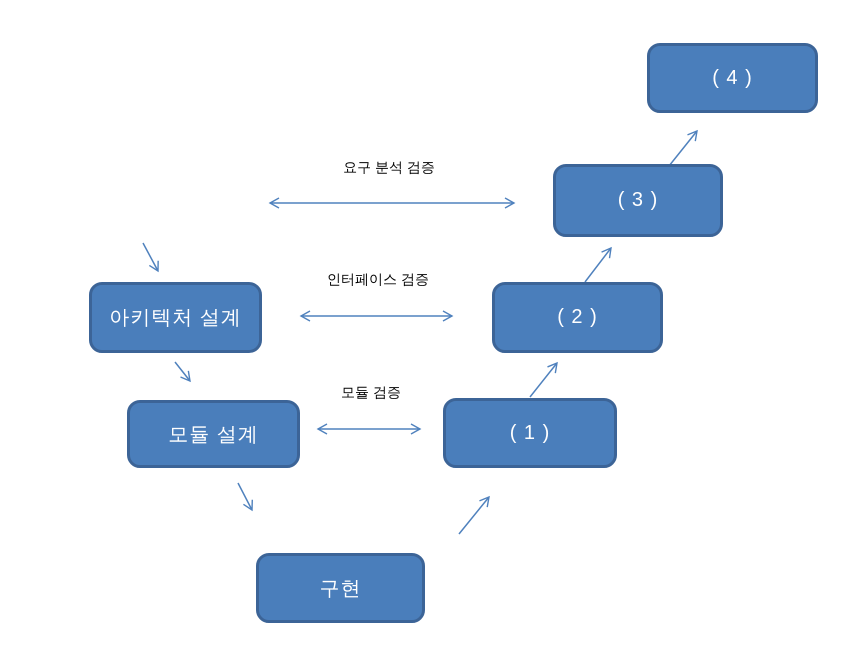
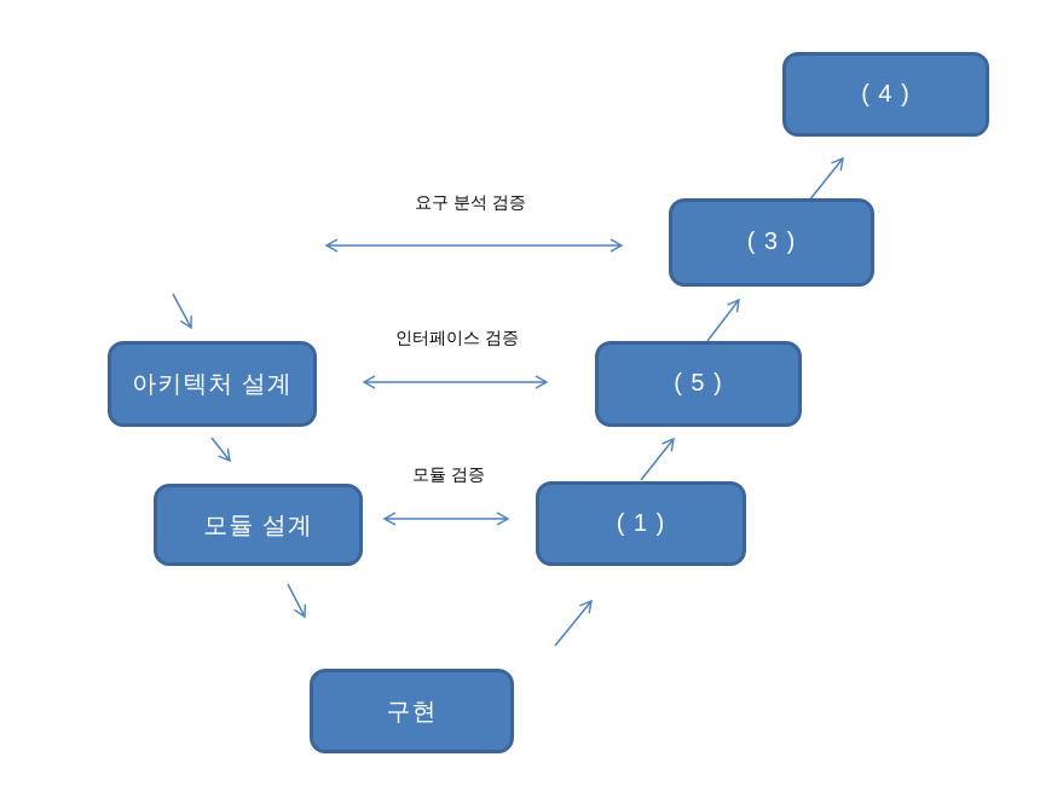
  아키텍처 설계
  모듈 설계
  구현
  ( 1 )
- ( 2 )
+ ( 5 )
  ( 3 )
  ( 4 )
  요구 분석 검증
  인터페이스 검증
  모듈 검증
